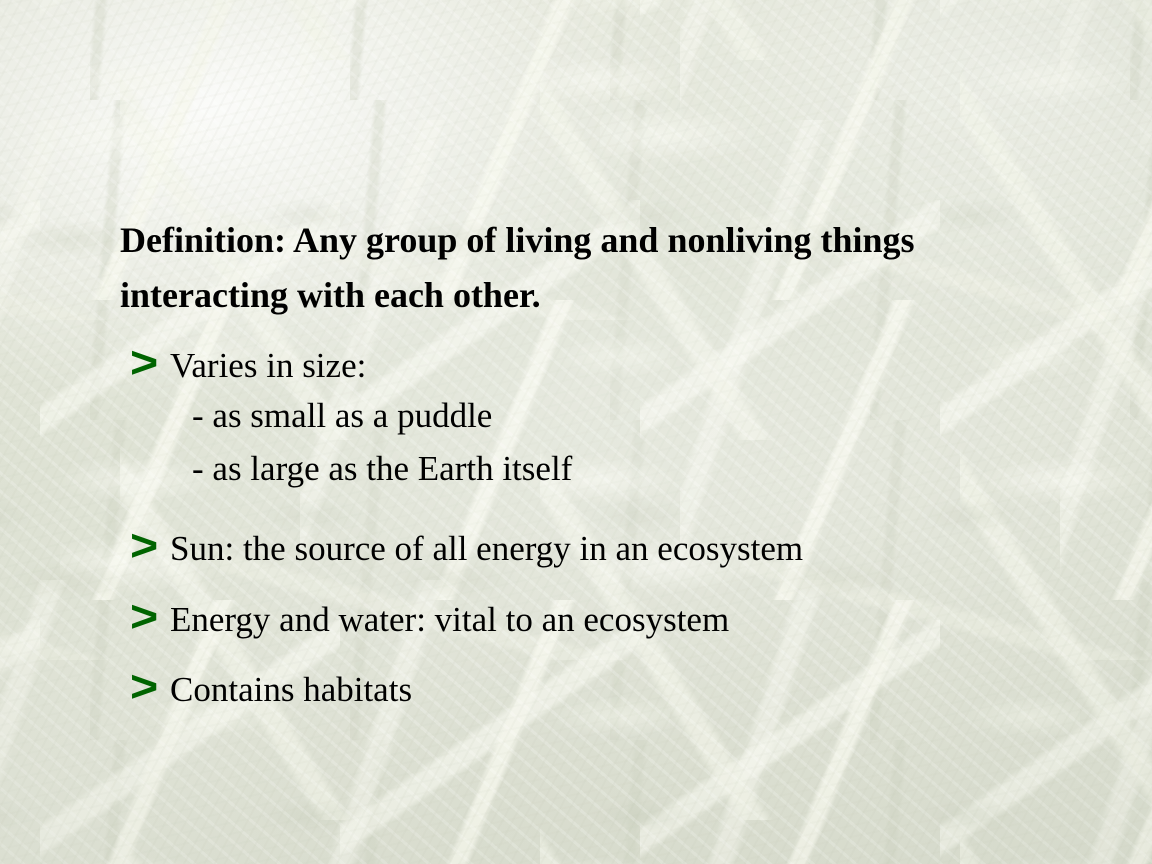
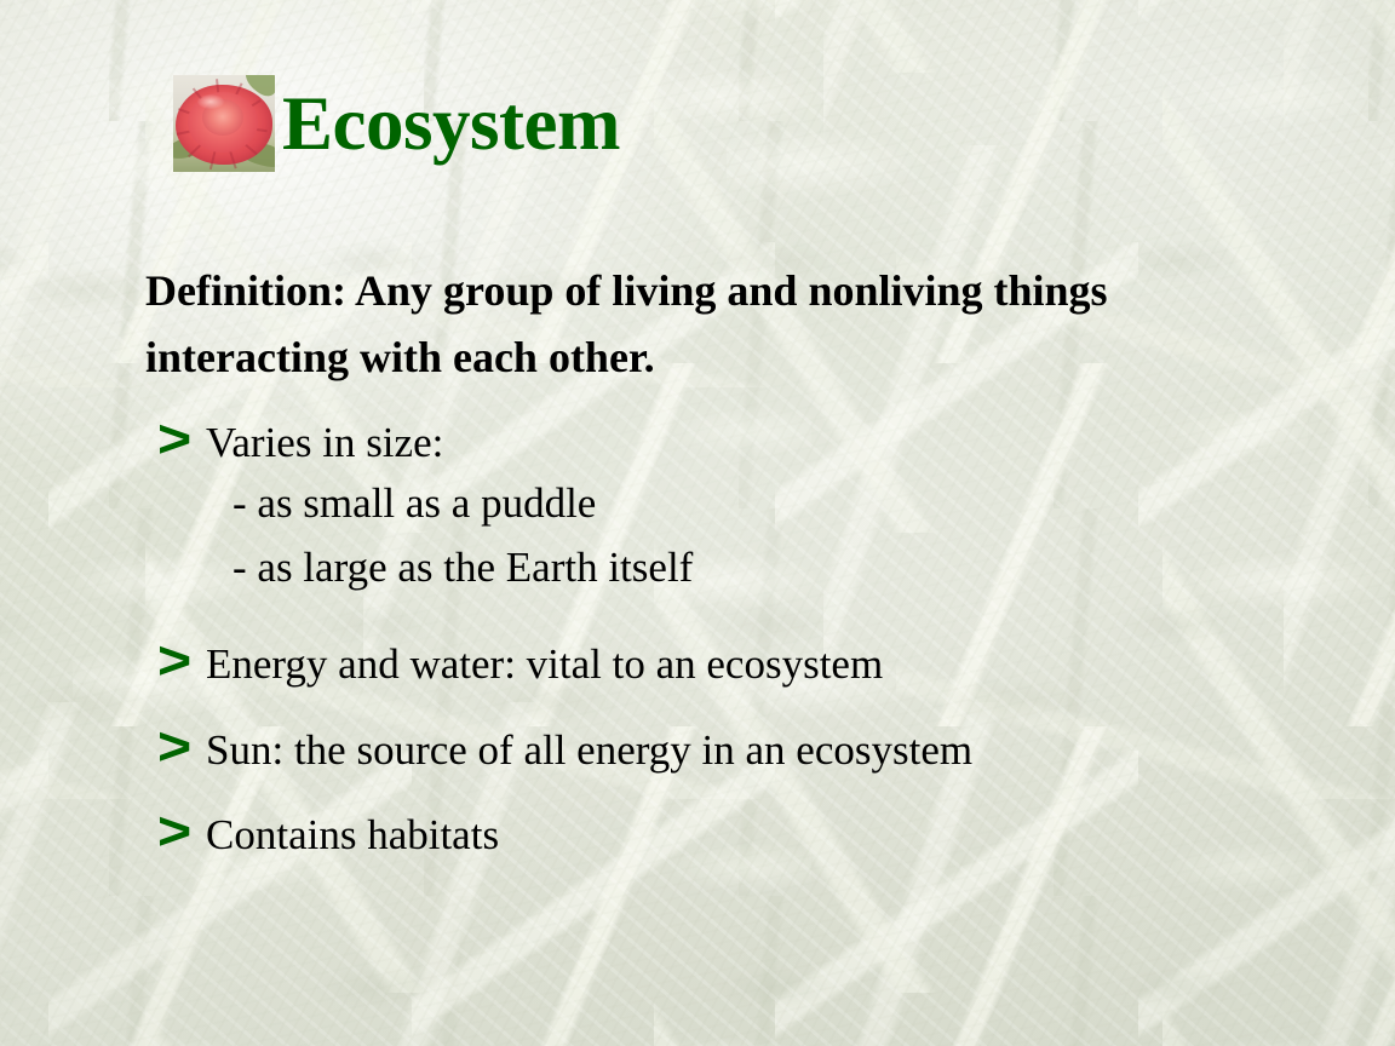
+ Ecosystem
  Definition: Any group of living and nonliving things interacting with each other.
  >
  Varies in size:
  - as small as a puddle
  - as large as the Earth itself
  >
- Sun: the source of all energy in an ecosystem
+ Energy and water: vital to an ecosystem
  >
- Energy and water: vital to an ecosystem
+ Sun: the source of all energy in an ecosystem
  >
  Contains habitats
